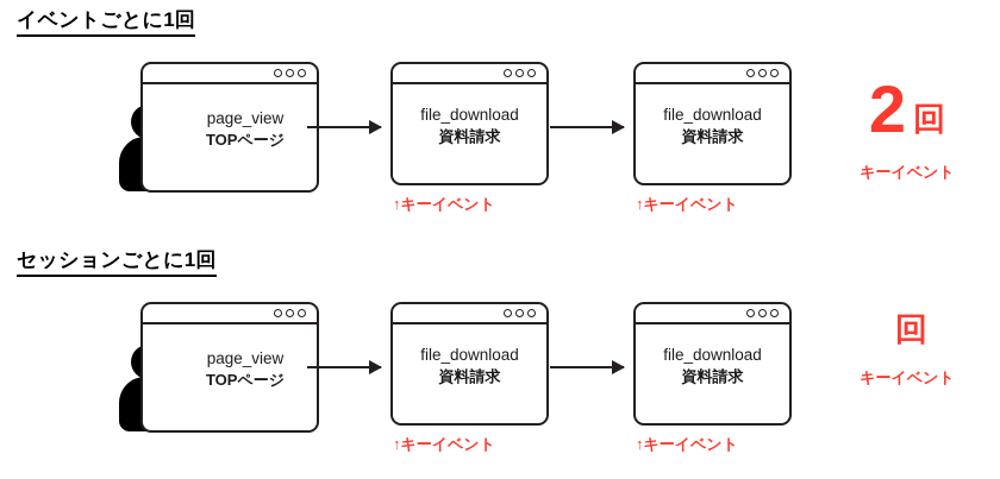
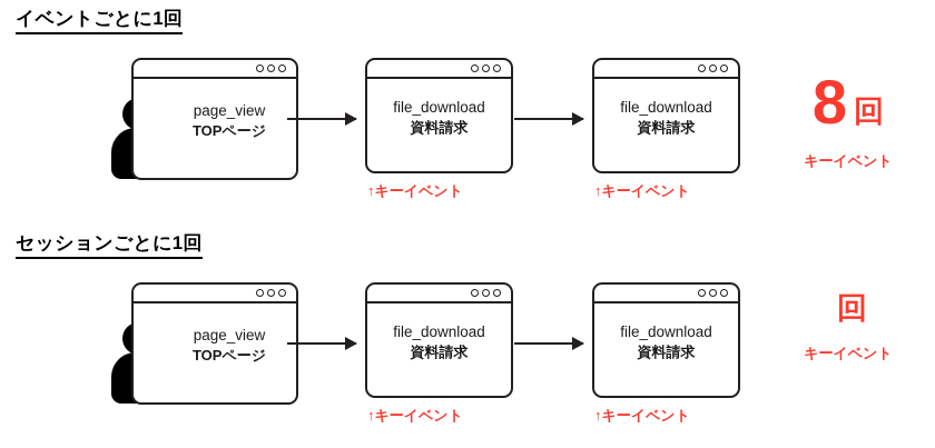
  イベントごとに1回
  page_view
  TOPページ
  file_download
  資料請求
  ↑キーイベント
  file_download
  資料請求
  ↑キーイベント
- 2
+ 8
  回
  キーイベント
  セッションごとに1回
  page_view
  TOPページ
  file_download
  資料請求
  ↑キーイベント
  file_download
  資料請求
  ↑キーイベント
  回
  キーイベント
